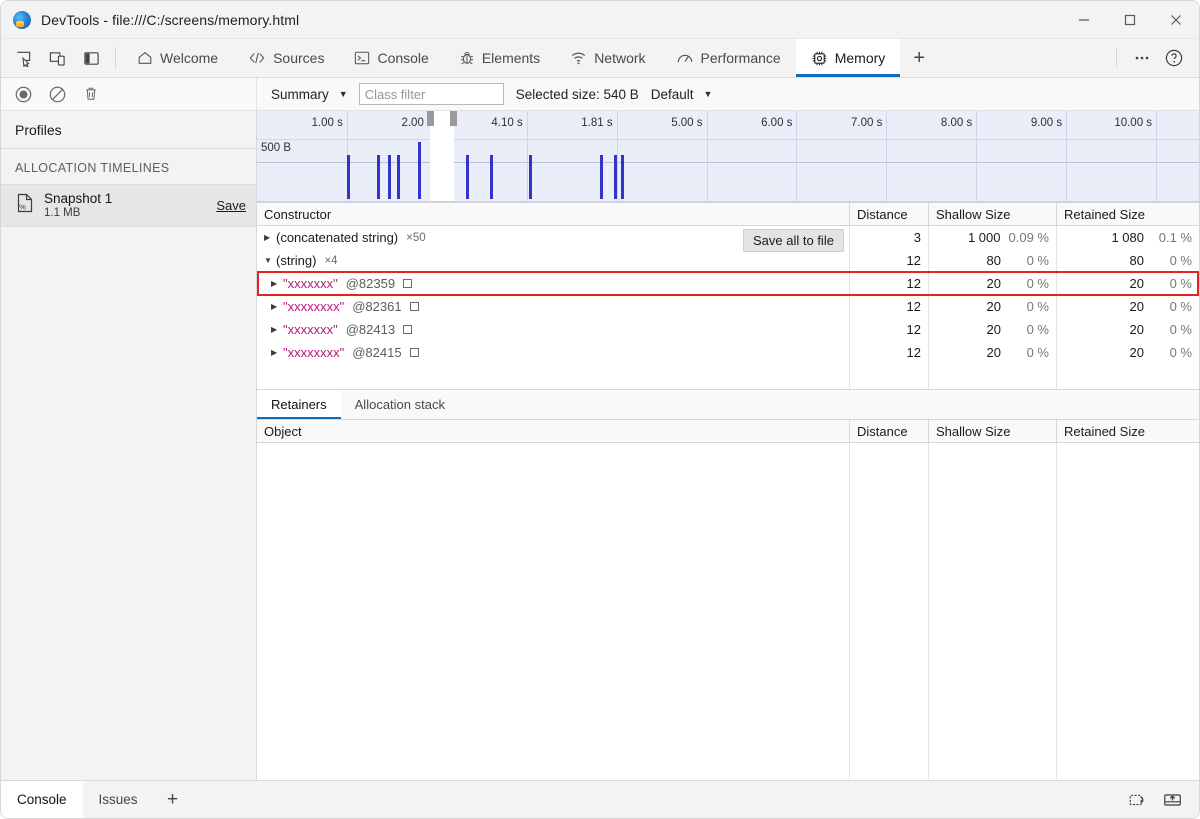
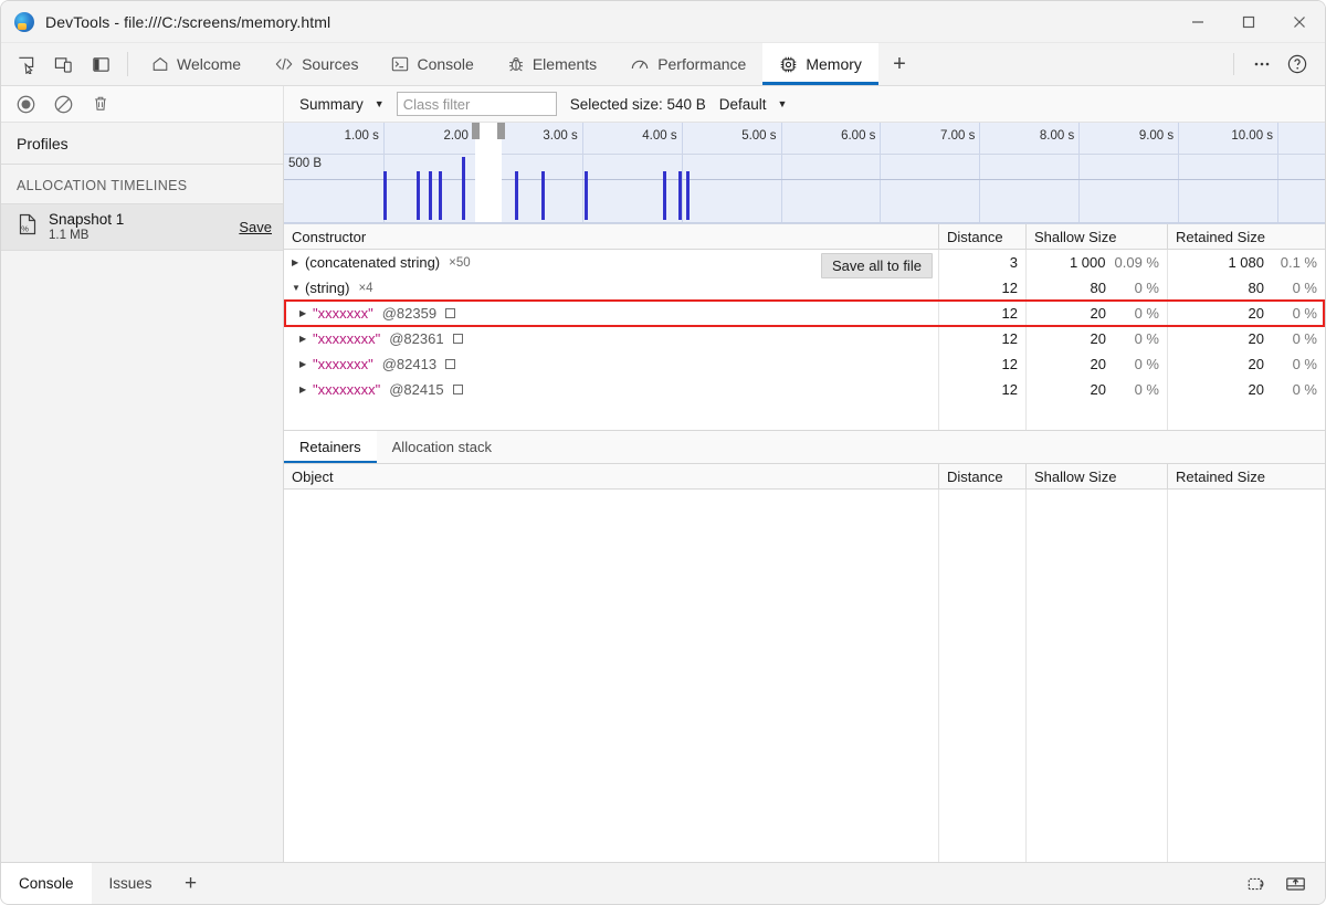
  DevTools - file:///C:/screens/memory.html
  Welcome
  Sources
  Console
  Elements
- Network
  Performance
  Memory
  +
  Summary
  ▼
  Class filter
  Selected size: 540 B
  Default
  ▼
  Profiles
  ALLOCATION TIMELINES
  %
  Snapshot 1
  1.1 MB
  Save
  1.00 s
  2.00
- 4.10 s
+ 3.00 s
- 1.81 s
+ 4.00 s
  5.00 s
  6.00 s
  7.00 s
  8.00 s
  9.00 s
  10.00 s
  500 B
  Constructor
  Distance
  Shallow Size
  Retained Size
  ▶
  (concatenated string)
  ×50
  3
  1 000
  0.09 %
  1 080
  0.1 %
  ▼
  (string)
  ×4
  12
  80
  0 %
  80
  0 %
  ▶
  "xxxxxxx"
  @82359
  12
  20
  0 %
  20
  0 %
  ▶
  "xxxxxxxx"
  @82361
  12
  20
  0 %
  20
  0 %
  ▶
  "xxxxxxx"
  @82413
  12
  20
  0 %
  20
  0 %
  ▶
  "xxxxxxxx"
  @82415
  12
  20
  0 %
  20
  0 %
  Save all to file
  Retainers
  Allocation stack
  Object
  Distance
  Shallow Size
  Retained Size
  Console
  Issues
  +
